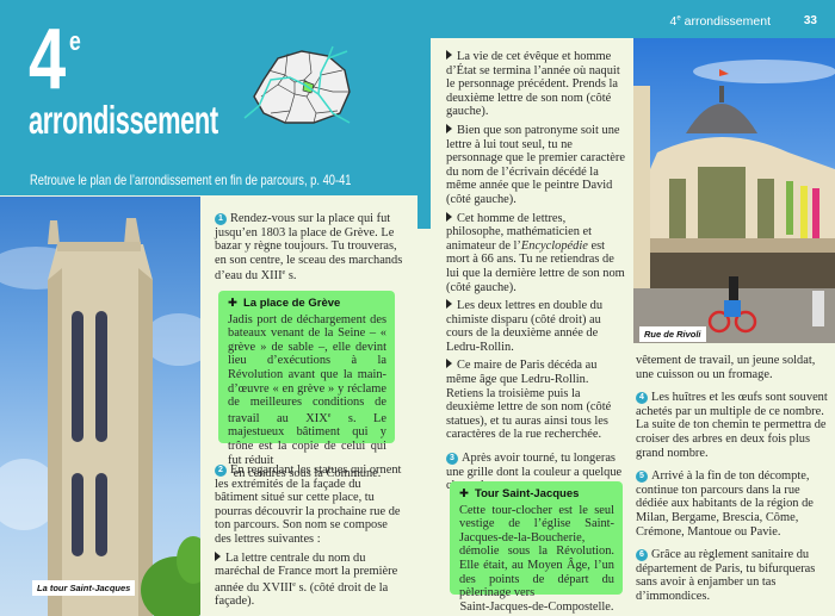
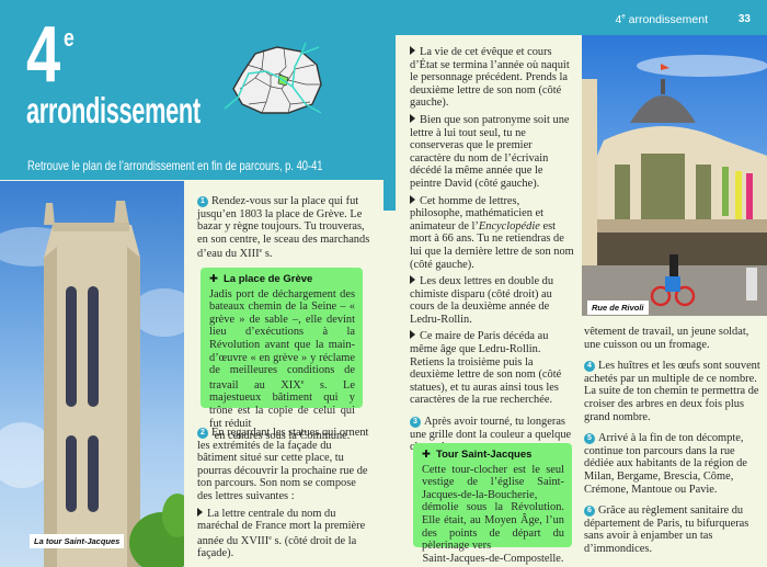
  4
  e
  arrondissement
  Retrouve le plan de l’arrondissement en fin de parcours, p. 40-41
  4 arrondissement
  33
  La tour Saint-Jacques
  Rue de Rivoli
  Rendez-vous sur la place qui fut jusqu’en 1803 la place de Grève. Le bazar y règne toujours. Tu trouveras, en son centre, le sceau des marchands d’eau du XIII s.
  ✚ La place de Grève
- Jadis port de déchargement des bateaux venant de la Seine – « grève » de sable –, elle devint lieu d’exécutions à la Révolution avant que la main-d’œuvre « en grève » y réclame de meilleures conditions de travail au XIX s. Le majestueux bâtiment qui y trône est la copie de celui qui fut réduit
+ Jadis port de déchargement des bateaux chemin de la Seine – « grève » de sable –, elle devint lieu d’exécutions à la Révolution avant que la main-d’œuvre « en grève » y réclame de meilleures conditions de travail au XIX s. Le majestueux bâtiment qui y trône est la copie de celui qui fut réduit
  en cendres sous la Commune.
  En regardant les statues qui ornent les extrémités de la façade du bâtiment situé sur cette place, tu pourras découvrir la prochaine rue de ton parcours. Son nom se compose des lettres suivantes :
  La lettre centrale du nom du maréchal de France mort la première année du XVIII s. (côté droit de la façade).
- La vie de cet évêque et homme d’État se termina l’année où naquit le personnage précédent. Prends la deuxième lettre de son nom (côté gauche).
+ La vie de cet évêque et cours d’État se termina l’année où naquit le personnage précédent. Prends la deuxième lettre de son nom (côté gauche).
- Bien que son patronyme soit une lettre à lui tout seul, tu ne personnage que le premier caractère du nom de l’écrivain décédé la même année que le peintre David (côté gauche).
+ Bien que son patronyme soit une lettre à lui tout seul, tu ne conserveras que le premier caractère du nom de l’écrivain décédé la même année que le peintre David (côté gauche).
  Cet homme de lettres, philosophe, mathématicien et animateur de l’Encyclopédie est mort à 66 ans. Tu ne retiendras de lui que la dernière lettre de son nom (côté gauche).
  Les deux lettres en double du chimiste disparu (côté droit) au cours de la deuxième année de Ledru-Rollin.
  Ce maire de Paris décéda au même âge que Ledru-Rollin. Retiens la troisième puis la deuxième lettre de son nom (côté statues), et tu auras ainsi tous les caractères de la rue recherchée.
  Après avoir tourné, tu longeras une grille dont la couleur a quelque
  ✚ Tour Saint-Jacques
  Cette tour-clocher est le seul vestige de l’église Saint-Jacques-de-la-Boucherie, démolie sous la Révolution. Elle était, au Moyen Âge, l’un des points de départ du pèlerinage vers
  Saint-Jacques-de-Compostelle.
  vêtement de travail, un jeune soldat, une cuisson ou un fromage.
  Les huîtres et les œufs sont souvent achetés par un multiple de ce nombre. La suite de ton chemin te permettra de croiser des arbres en deux fois plus grand nombre.
  Arrivé à la fin de ton décompte, continue ton parcours dans la rue dédiée aux habitants de la région de Milan, Bergame, Brescia, Côme, Crémone, Mantoue ou Pavie.
  Grâce au règlement sanitaire du département de Paris, tu bifurqueras sans avoir à enjamber un tas d’immondices.
